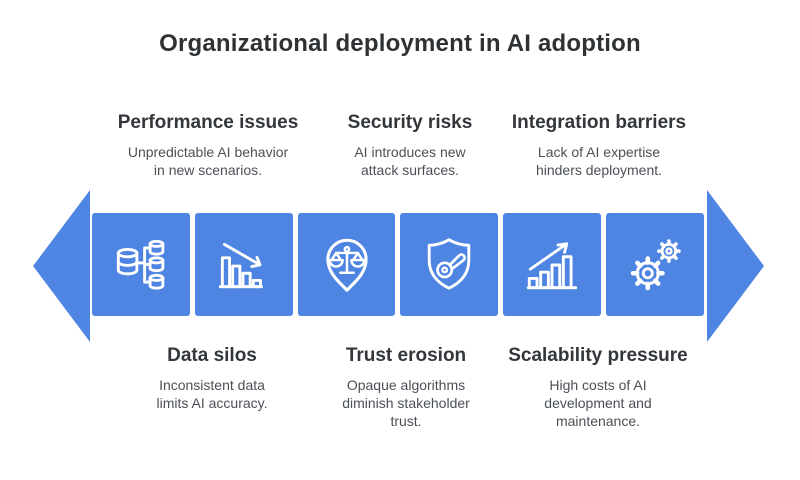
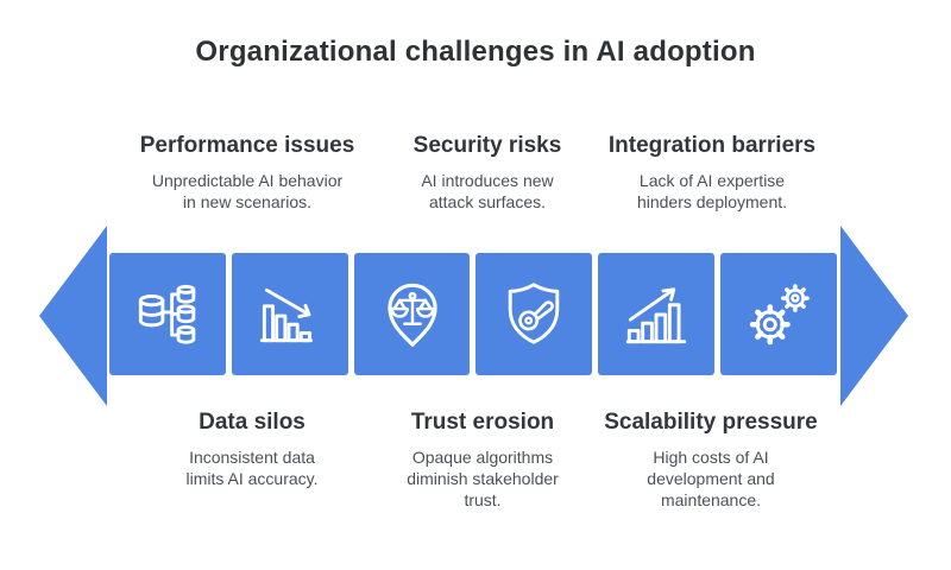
- Organizational deployment in AI adoption
+ Organizational challenges in AI adoption
  Performance issues
  Unpredictable AI behavior
  in new scenarios.
  Security risks
  AI introduces new
  attack surfaces.
  Integration barriers
  Lack of AI expertise
  hinders deployment.
  Data silos
  Inconsistent data
  limits AI accuracy.
  Trust erosion
  Opaque algorithms
  diminish stakeholder
  trust.
  Scalability pressure
  High costs of AI
  development and
  maintenance.
